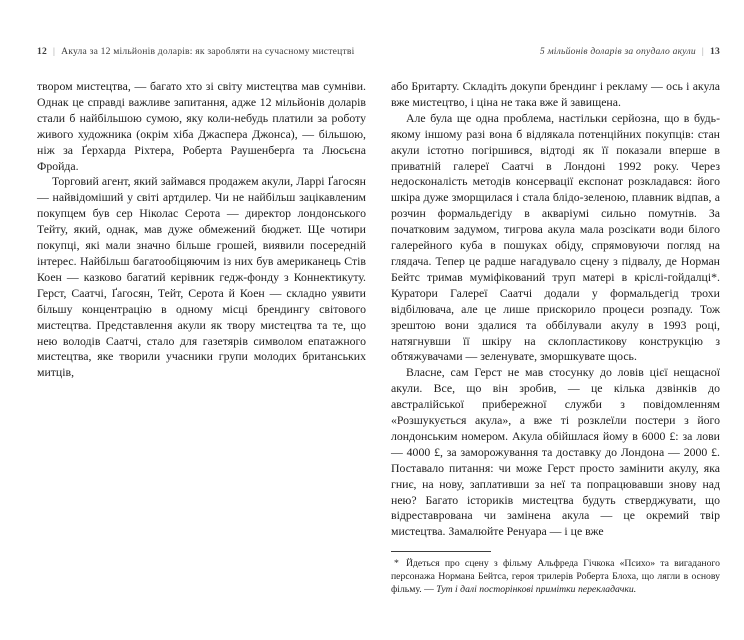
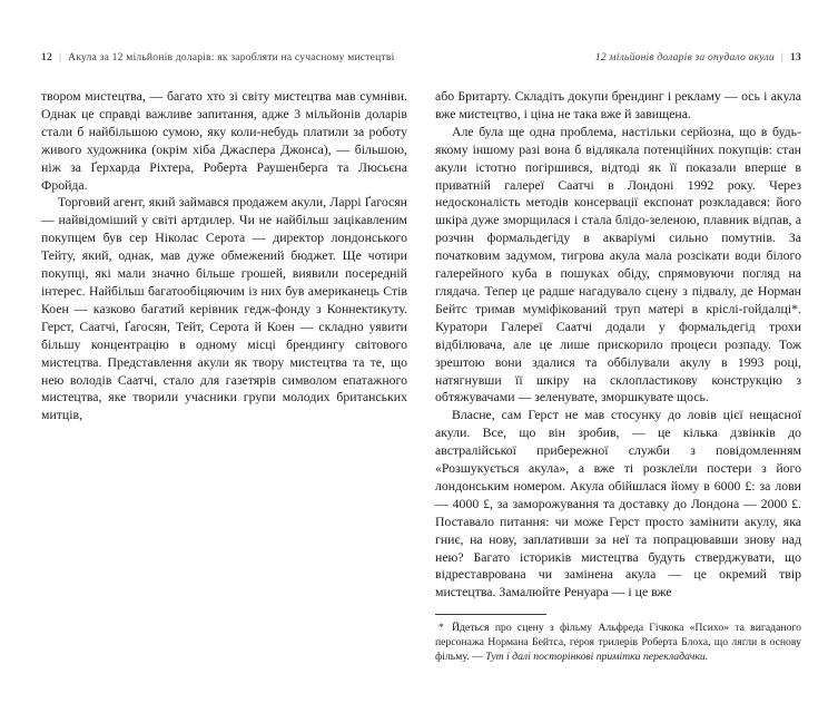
  12 | Акула за 12 мільйонів доларів: як заробляти на сучасному мистецтві
- твором мистецтва, — багато хто зі світу мистецтва мав сумніви. Однак це справді важливе запитання, адже 12 мільйонів доларів стали б найбільшою сумою, яку коли-небудь платили за роботу живого художника (окрім хіба Джаспера Джонса), — більшою, ніж за Ґерхарда Ріхтера, Роберта Раушенберґа та Люсьєна Фройда.
+ твором мистецтва, — багато хто зі світу мистецтва мав сумніви. Однак це справді важливе запитання, адже 3 мільйонів доларів стали б найбільшою сумою, яку коли-небудь платили за роботу живого художника (окрім хіба Джаспера Джонса), — більшою, ніж за Ґерхарда Ріхтера, Роберта Раушенберґа та Люсьєна Фройда.
  Торговий агент, який займався продажем акули, Ларрі Ґагосян — найвідоміший у світі артдилер. Чи не найбільш зацікавленим покупцем був сер Ніколас Серота — директор лондонського Тейту, який, однак, мав дуже обмежений бюджет. Ще чотири покупці, які мали значно більше грошей, виявили посередній інтерес. Найбільш багатообіцяючим із них був американець Стів Коен — казково багатий керівник гедж-фонду з Коннектикуту. Герст, Саатчі, Ґагосян, Тейт, Серота й Коен — складно уявити більшу концентрацію в одному місці брендингу світового мистецтва. Представлення акули як твору мистецтва та те, що нею володів Саатчі, стало для газетярів символом епатажного мистецтва, яке творили учасники групи молодих британських митців,
- 5 мільйонів доларів за опудало акули | 13
+ 12 мільйонів доларів за опудало акули | 13
  або Бритарту. Складіть докупи брендинг і рекламу — ось і акула вже мистецтво, і ціна не така вже й завищена.
  Але була ще одна проблема, настільки серйозна, що в будь-якому іншому разі вона б відлякала потенційних покупців: стан акули істотно погіршився, відтоді як її показали вперше в приватній галереї Саатчі в Лондоні 1992 року. Через недосконалість методів консервації експонат розкладався: його шкіра дуже зморщилася і стала блідо-зеленою, плавник відпав, а розчин формальдегіду в акваріумі сильно помутнів. За початковим задумом, тигрова акула мала розсікати води білого галерейного куба в пошуках обіду, спрямовуючи погляд на глядача. Тепер це радше нагадувало сцену з підвалу, де Норман Бейтс тримав муміфікований труп матері в кріслі-гойдалці*. Куратори Галереї Саатчі додали у формальдегід трохи відбілювача, але це лише прискорило процеси розпаду. Тож зрештою вони здалися та оббілували акулу в 1993 році, натягнувши її шкіру на склопластикову конструкцію з обтяжувачами — зеленувате, зморшкувате щось.
  Власне, сам Герст не мав стосунку до ловів цієї нещасної акули. Все, що він зробив, — це кілька дзвінків до австралійської прибережної служби з повідомленням «Розшукується акула», а вже ті розклеїли постери з його лондонським номером. Акула обійшлася йому в 6000 £: за лови — 4000 £, за заморожування та доставку до Лондона — 2000 £. Поставало питання: чи може Герст просто замінити акулу, яка гниє, на нову, заплативши за неї та попрацювавши знову над нею? Багато істориків мистецтва будуть стверджувати, що відреставрована чи замінена акула — це окремий твір мистецтва. Замалюйте Ренуара — і це вже
  * Йдеться про сцену з фільму Альфреда Гічкока «Психо» та вигаданого персонажа Нормана Бейтса, героя трилерів Роберта Блоха, що лягли в основу фільму. — Тут і далі посторінкові примітки перекладачки.
